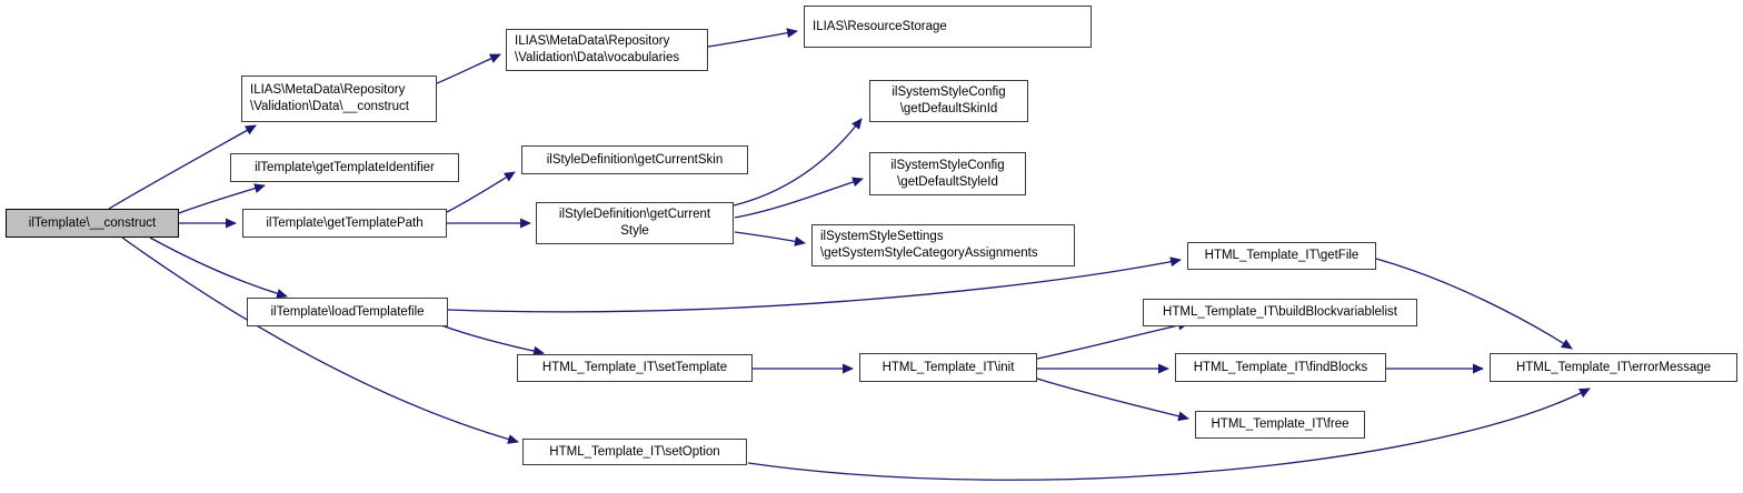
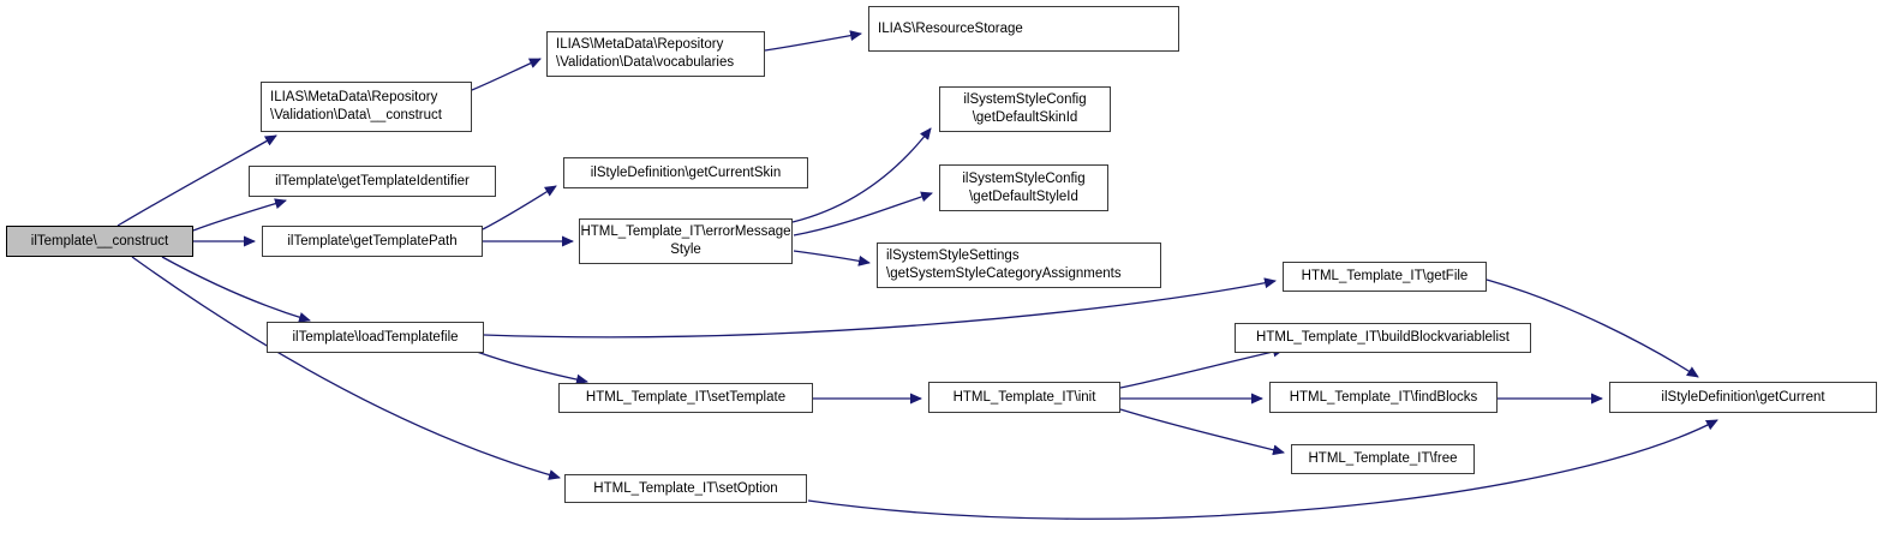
  ilTemplate\__construct
  ILIAS\MetaData\Repository
  \Validation\Data\__construct
  ilTemplate\getTemplateIdentifier
  ilTemplate\getTemplatePath
  ilTemplate\loadTemplatefile
  ILIAS\MetaData\Repository
  \Validation\Data\vocabularies
  ILIAS\ResourceStorage
  ilStyleDefinition\getCurrentSkin
- ilStyleDefinition\getCurrent
+ HTML_Template_IT\errorMessage
  Style
  ilSystemStyleConfig
  \getDefaultSkinId
  ilSystemStyleConfig
  \getDefaultStyleId
  ilSystemStyleSettings
  \getSystemStyleCategoryAssignments
  HTML_Template_IT\getFile
  HTML_Template_IT\buildBlockvariablelist
  HTML_Template_IT\setTemplate
  HTML_Template_IT\init
  HTML_Template_IT\findBlocks
  HTML_Template_IT\free
  HTML_Template_IT\setOption
- HTML_Template_IT\errorMessage
+ ilStyleDefinition\getCurrent
